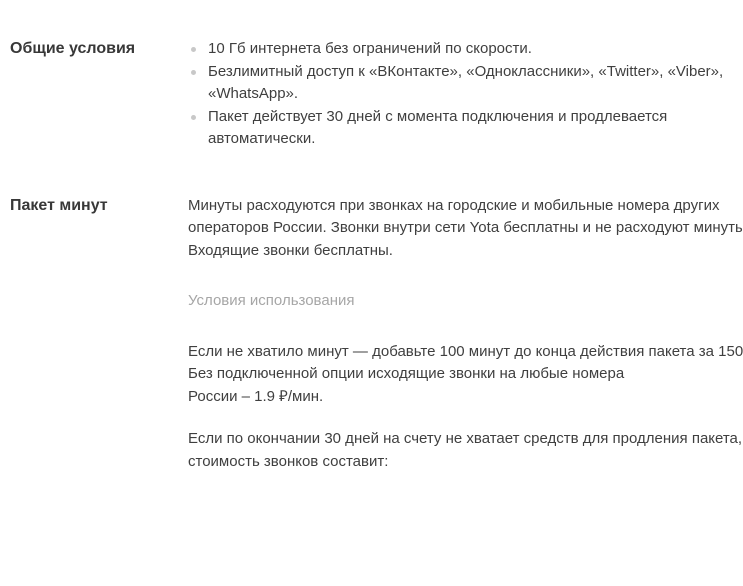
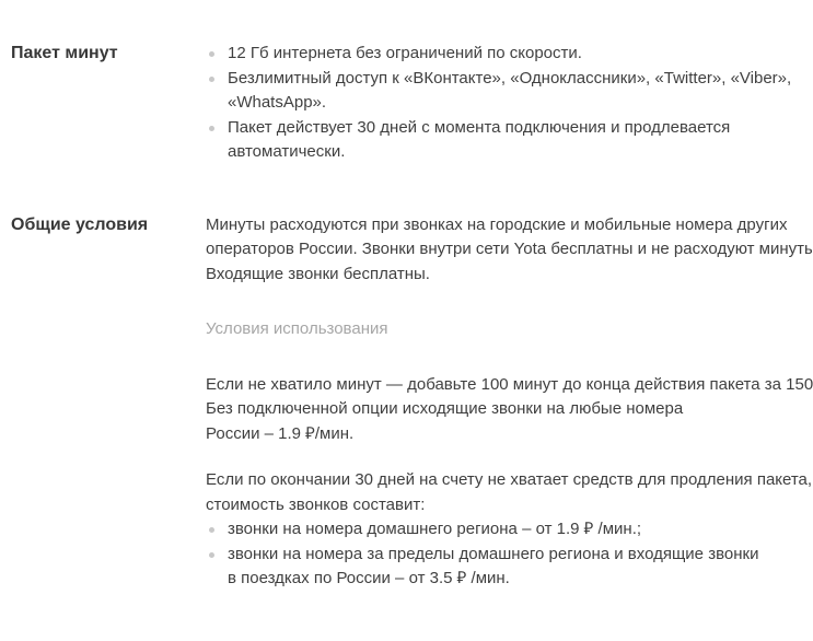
- Общие условия
+ Пакет минут
- 10 Гб интернета без ограничений по скорости.
+ 12 Гб интернета без ограничений по скорости.
  Безлимитный доступ к «ВКонтакте», «Одноклассники», «Twitter», «Viber»,
  «WhatsApp».
  Пакет действует 30 дней с момента подключения и продлевается
  автоматически.
- Пакет минут
+ Общие условия
  Минуты расходуются при звонках на городские и мобильные номера других
  операторов России. Звонки внутри сети Yota бесплатны и не расходуют минуты
  Входящие звонки бесплатны.
  Условия использования
  Если не хватило минут — добавьте 100 минут до конца действия пакета за 150
  Без подключенной опции исходящие звонки на любые номера
  России – 1.9 ₽/мин.
  Если по окончании 30 дней на счету не хватает средств для продления пакета,
  стоимость звонков составит:
+ звонки на номера домашнего региона – от 1.9 ₽ /мин.;
+ звонки на номера за пределы домашнего региона и входящие звонки
+ в поездках по России – от 3.5 ₽ /мин.
